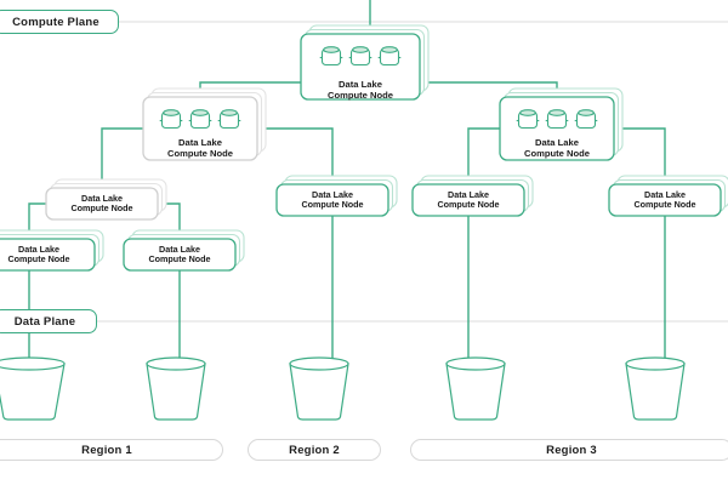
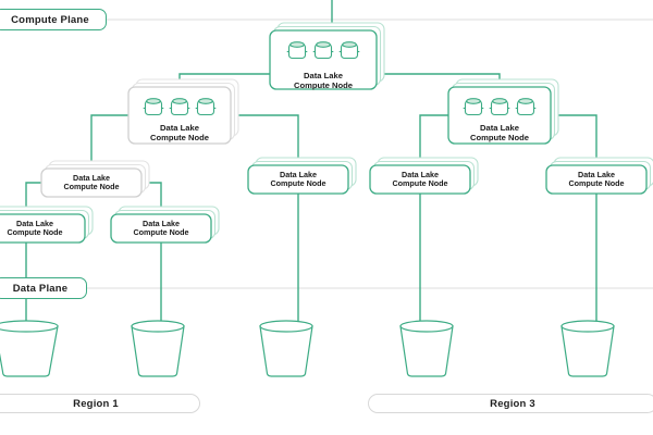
  Data Lake
  Compute Node
  Data Lake
  Compute Node
  Data Lake
  Compute Node
  Data Lake
  Compute Node
  Data Lake
  Compute Node
  Data Lake
  Compute Node
  Data Lake
  Compute Node
  Data Lake
  Compute Node
  Data Lake
  Compute Node
  Compute Plane
  Data Plane
  Region 1
- Region 2
  Region 3
